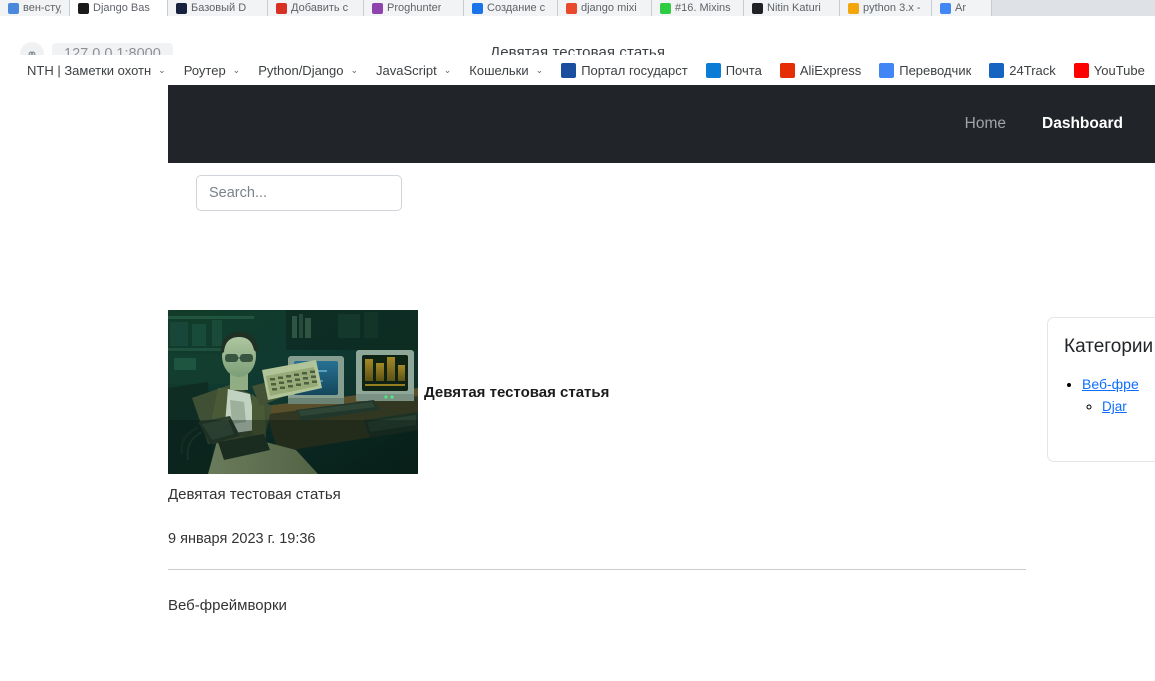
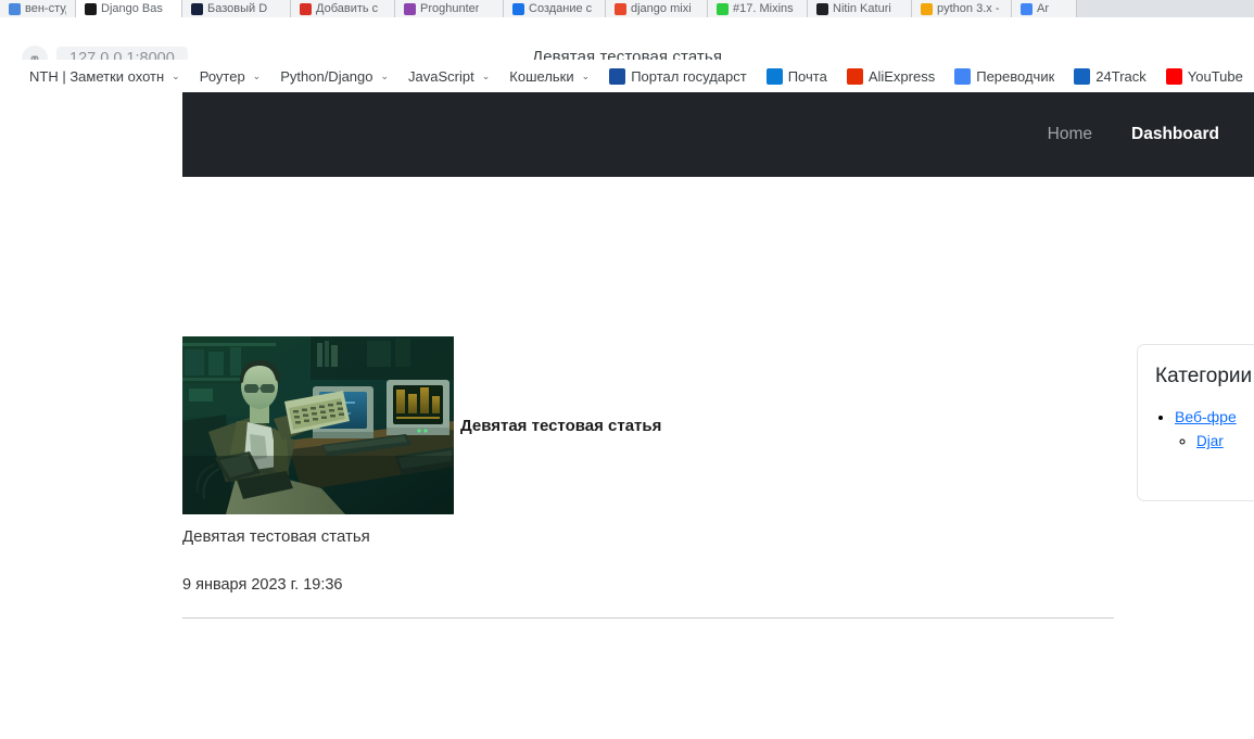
  вен-сту
  Django Bas
  Базовый D
  Добавить с
  Proghunter
  Создание с
  django mixi
- #16. Mixins
+ #17. Mixins
  Nitin Katuri
  python 3.x -
  Ar
  ⚭
  127.0.0.1:8000
  Девятая тестовая статья
  NTH | Заметки охотн
  ⌄
  Роутер
  ⌄
  Python/Django
  ⌄
  JavaScript
  ⌄
  Кошельки
  ⌄
  Портал государст
  Почта
  AliExpress
  Переводчик
  24Track
  YouTube
  Home
  Dashboard
- Search...
  Девятая тестовая статья
  Девятая тестовая статья
  9 января 2023 г. 19:36
- Веб-фреймворки
  Категории
  Веб-фре
  Djar
